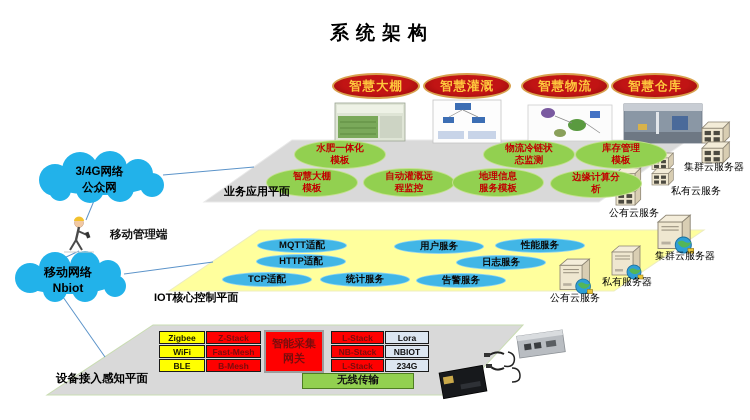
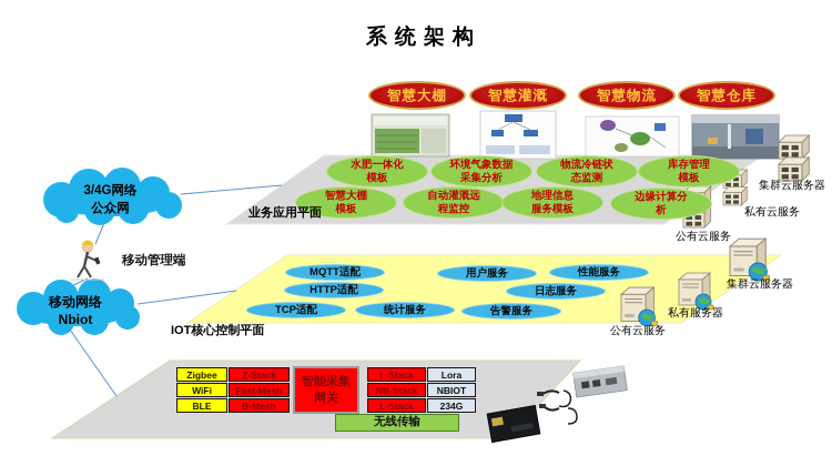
  系统架构
  智慧大棚
  智慧灌溉
  智慧物流
  智慧仓库
  水肥一体化
  模板
+ 环境气象数据
+ 采集分析
  物流冷链状
  态监测
  库存管理
  模板
  智慧大棚
  模板
  自动灌溉远
  程监控
  地理信息
  服务模板
  边缘计算分
  析
  业务应用平面
  MQTT适配
  用户服务
  性能服务
  HTTP适配
  日志服务
  TCP适配
  统计服务
  告警服务
  IOT核心控制平面
  Zigbee
  Z-Stack
  WiFi
  Fast-Mesh
  BLE
  B-Mesh
  智能采集
  网关
  L-Stack
  Lora
  NB-Stack
  NBIOT
  L-Stack
  234G
  无线传输
- 设备接入感知平面
  3/4G网络
  公众网
  移动网络
  Nbiot
  移动管理端
  集群云服务器
  私有云服务
  公有云服务
  集群云服务器
  私有服务器
  公有云服务
